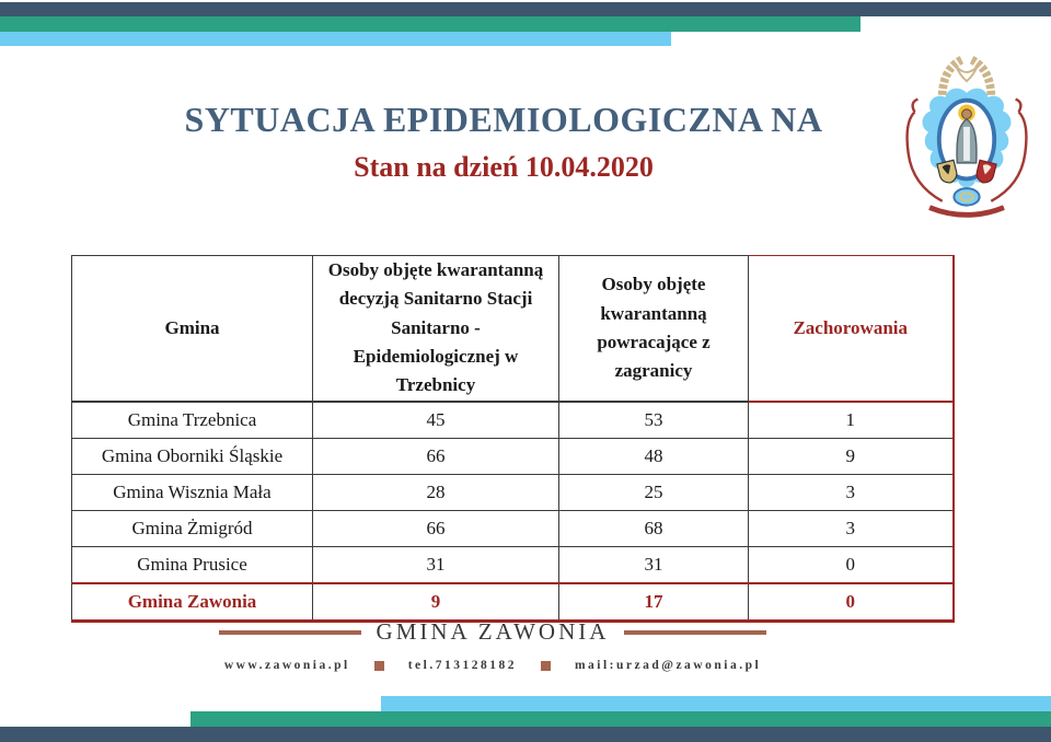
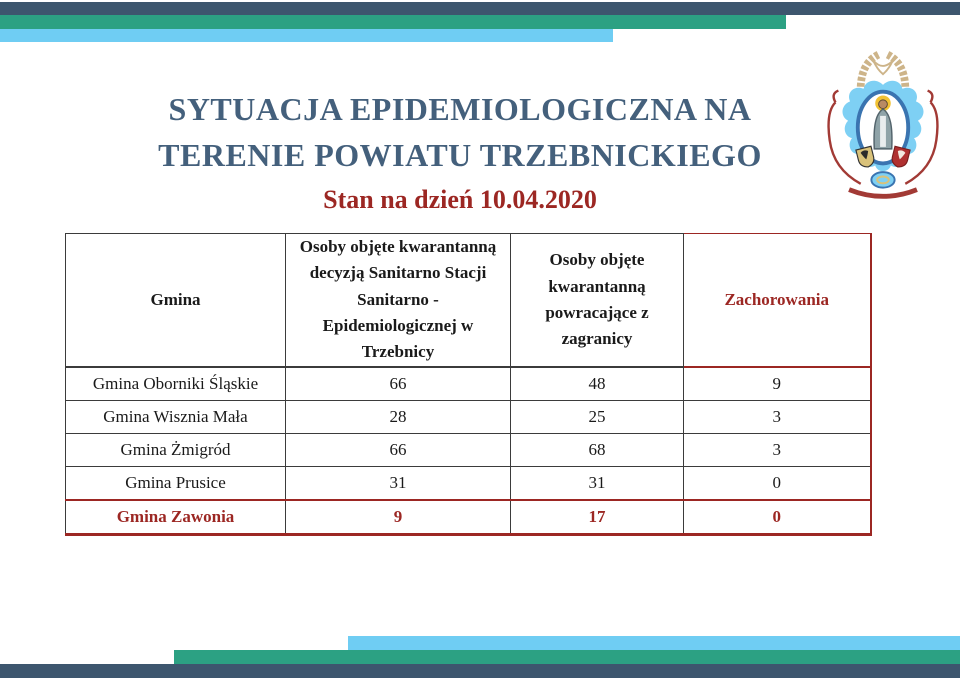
  SYTUACJA EPIDEMIOLOGICZNA NA
+ TERENIE POWIATU TRZEBNICKIEGO
  Stan na dzień 10.04.2020
  Gmina	Osoby objęte kwarantanną decyzją Sanitarno Stacji Sanitarno -Epidemiologicznej w Trzebnicy	Osoby objęte kwarantanną powracające z zagranicy	Zachorowania
- Gmina Trzebnica	45	53	1
  Gmina Oborniki Śląskie	66	48	9
  Gmina Wisznia Mała	28	25	3
  Gmina Żmigród	66	68	3
  Gmina Prusice	31	31	0
  Gmina Zawonia	9	17	0
- GMINA ZAWONIA
- www.zawonia.pl
- tel.713128182
- mail:urzad@zawonia.pl
